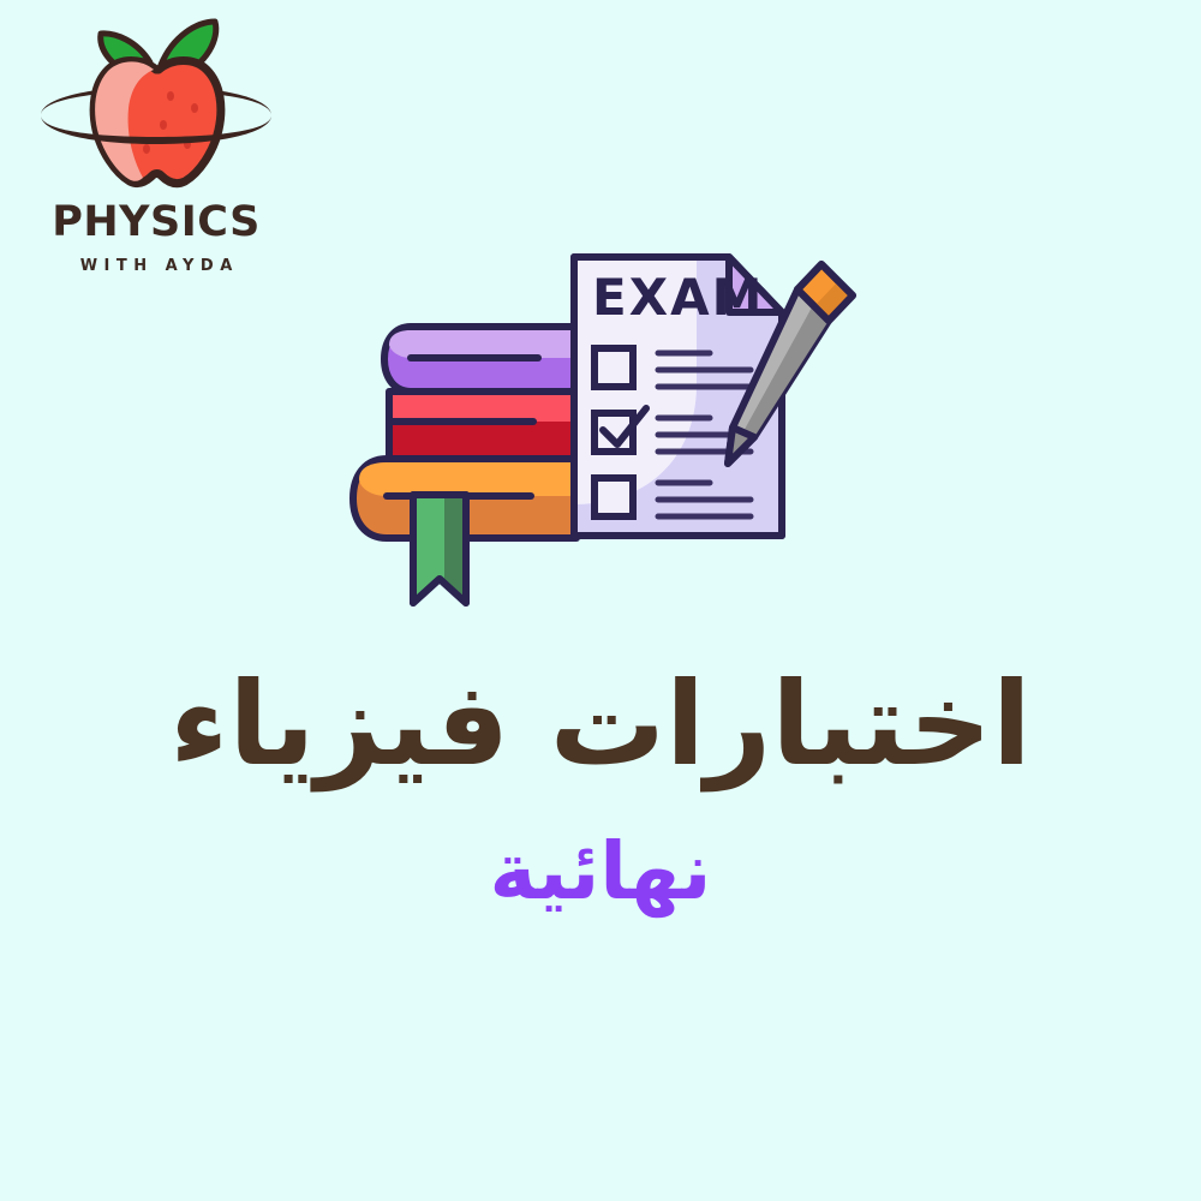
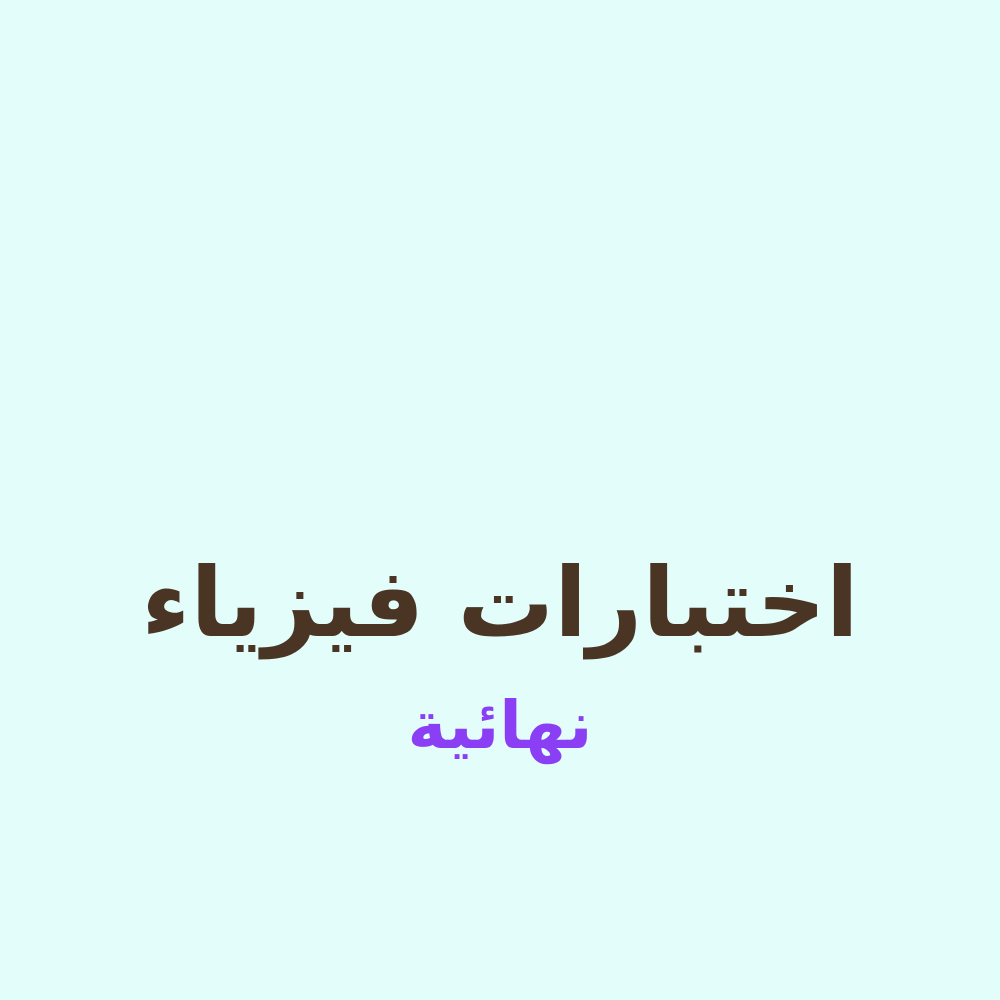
- PHYSICS
- WITH AYDA
- EXAM
  اختبارات فيزياء
  نهائية
